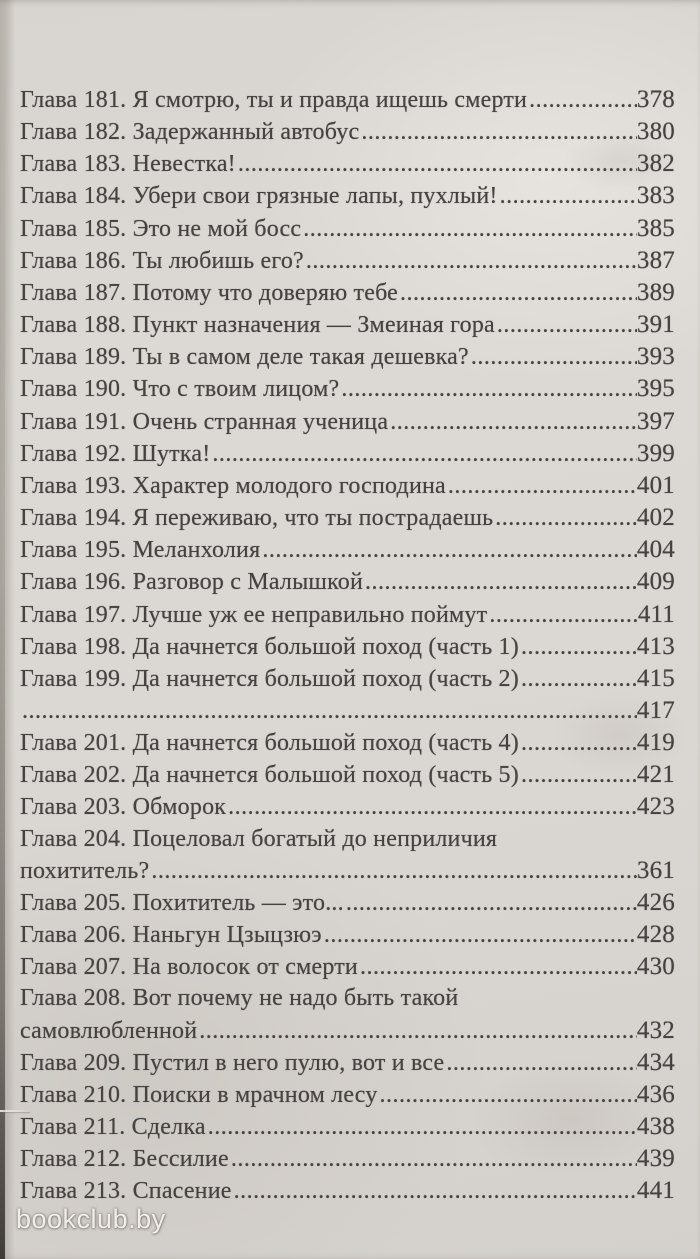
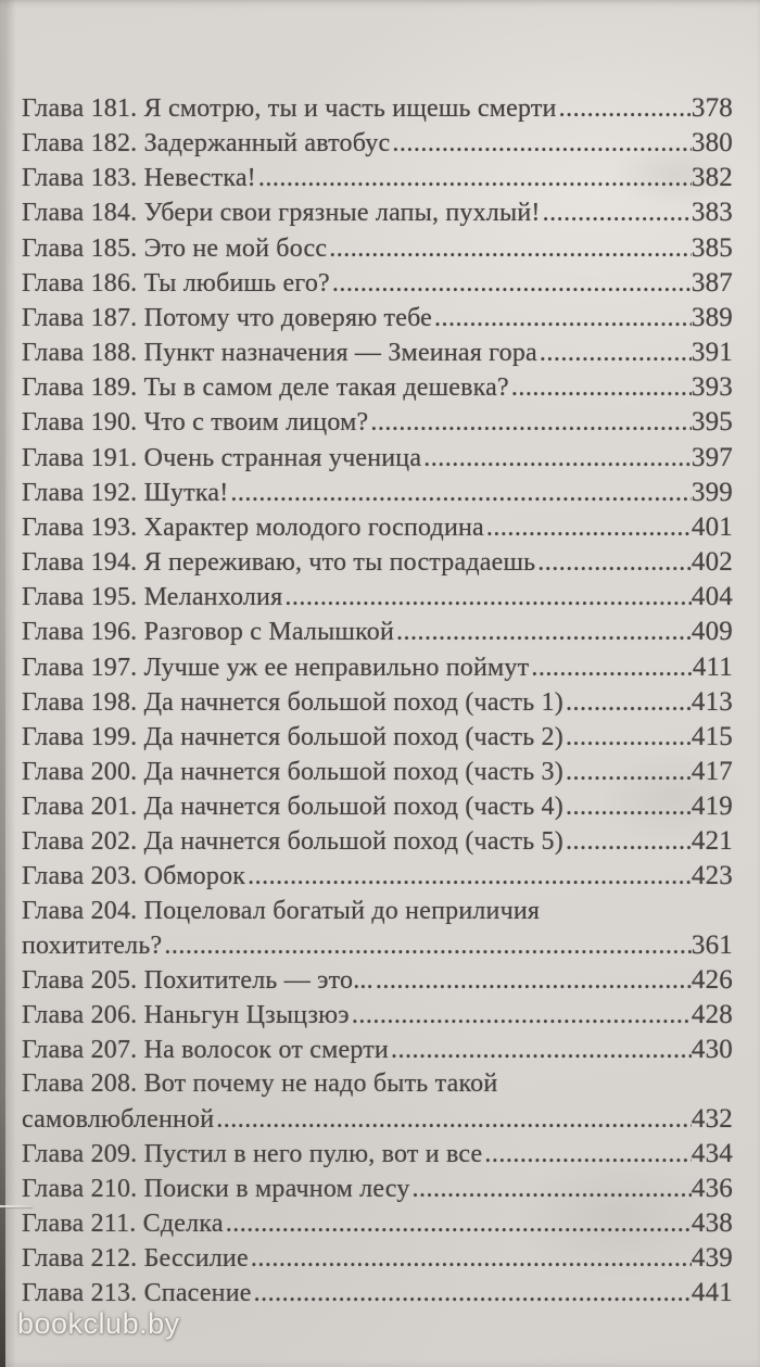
- Глава 181. Я смотрю, ты и правда ищешь смерти
+ Глава 181. Я смотрю, ты и часть ищешь смерти
  378
  Глава 182. Задержанный автобус
  380
  Глава 183. Невестка!
  382
  Глава 184. Убери свои грязные лапы, пухлый!
  383
  Глава 185. Это не мой босс
  385
  Глава 186. Ты любишь его?
  387
  Глава 187. Потому что доверяю тебе
  389
  Глава 188. Пункт назначения — Змеиная гора
  391
  Глава 189. Ты в самом деле такая дешевка?
  393
  Глава 190. Что с твоим лицом?
  395
  Глава 191. Очень странная ученица
  397
  Глава 192. Шутка!
  399
  Глава 193. Характер молодого господина
  401
  Глава 194. Я переживаю, что ты пострадаешь
  402
  Глава 195. Меланхолия
  404
  Глава 196. Разговор с Малышкой
  409
  Глава 197. Лучше уж ее неправильно поймут
  411
  Глава 198. Да начнется большой поход (часть 1)
  413
  Глава 199. Да начнется большой поход (часть 2)
  415
+ Глава 200. Да начнется большой поход (часть 3)
  417
  Глава 201. Да начнется большой поход (часть 4)
  419
  Глава 202. Да начнется большой поход (часть 5)
  421
  Глава 203. Обморок
  423
  Глава 204. Поцеловал богатый до неприличия
  похититель?
  361
  Глава 205. Похититель — это...
  426
  Глава 206. Наньгун Цзыцзюэ
  428
  Глава 207. На волосок от смерти
  430
  Глава 208. Вот почему не надо быть такой
  самовлюбленной
  432
  Глава 209. Пустил в него пулю, вот и все
  434
  Глава 210. Поиски в мрачном лесу
  436
  Глава 211. Сделка
  438
  Глава 212. Бессилие
  439
  Глава 213. Спасение
  441
  bookclub.by
